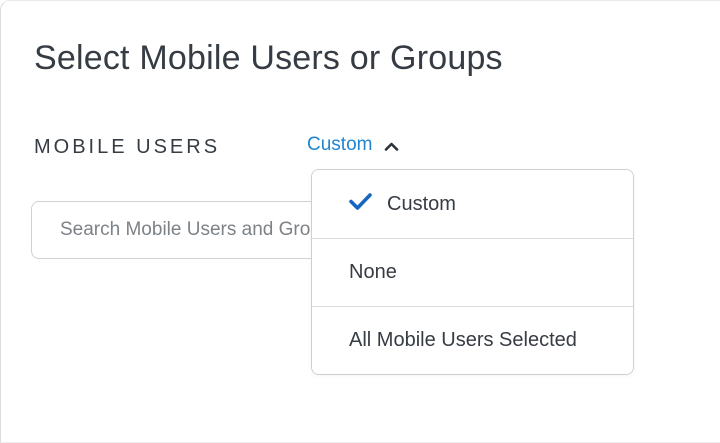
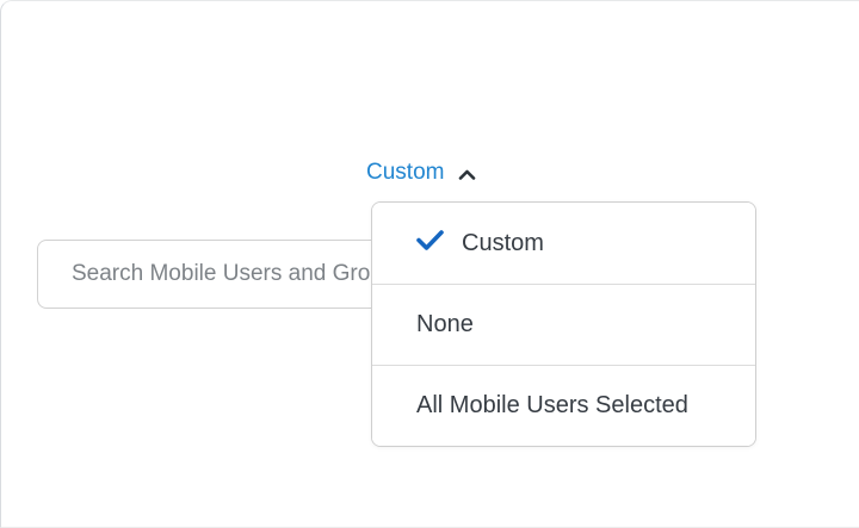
- Select Mobile Users or Groups
- MOBILE USERS
  Custom
  Search Mobile Users and Gro
  Custom
  None
  All Mobile Users Selected
